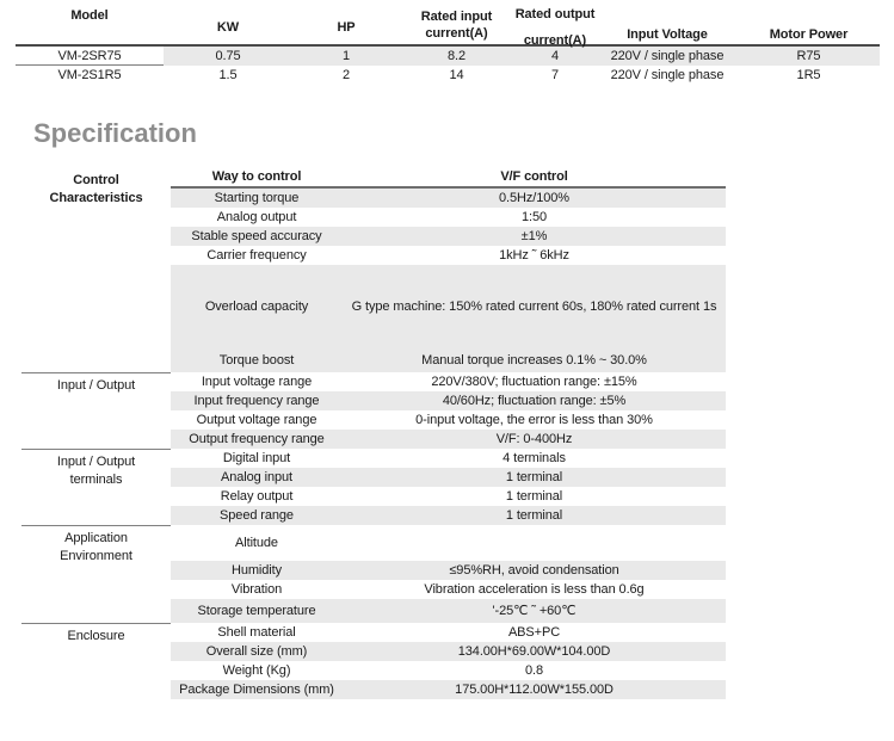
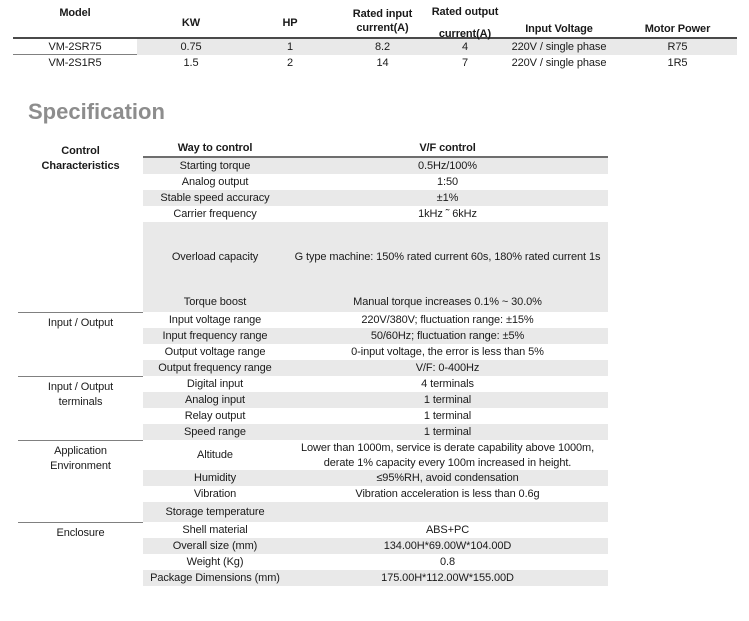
  Model
  KW
  HP
  Rated input
  current(A)
  Rated output
  current(A)
  Input Voltage
  Motor Power
  VM-2SR75
  0.75
  1
  8.2
  4
  220V / single phase
  R75
  VM-2S1R5
  1.5
  2
  14
  7
  220V / single phase
  1R5
  Specification
  Control
  Characteristics
  Way to control
  V/F control
  Starting torque
  0.5Hz/100%
  Analog output
  1:50
  Stable speed accuracy
  ±1%
  Carrier frequency
  1kHz ˜ 6kHz
  Overload capacity
  G type machine: 150% rated current 60s, 180% rated current 1s
  Torque boost
  Manual torque increases 0.1% ~ 30.0%
  Input / Output
  Input voltage range
  220V/380V; fluctuation range: ±15%
  Input frequency range
- 40/60Hz; fluctuation range: ±5%
+ 50/60Hz; fluctuation range: ±5%
  Output voltage range
- 0-input voltage, the error is less than 30%
+ 0-input voltage, the error is less than 5%
  Output frequency range
  V/F: 0-400Hz
  Input / Output
  terminals
  Digital input
  4 terminals
  Analog input
  1 terminal
  Relay output
  1 terminal
  Speed range
  1 terminal
  Application
  Environment
  Altitude
+ Lower than 1000m, service is derate capability above 1000m,
+ derate 1% capacity every 100m increased in height.
  Humidity
  ≤95%RH, avoid condensation
  Vibration
  Vibration acceleration is less than 0.6g
  Storage temperature
- '-25℃ ˜ +60℃
  Enclosure
  Shell material
  ABS+PC
  Overall size (mm)
  134.00H*69.00W*104.00D
  Weight (Kg)
  0.8
  Package Dimensions (mm)
  175.00H*112.00W*155.00D
